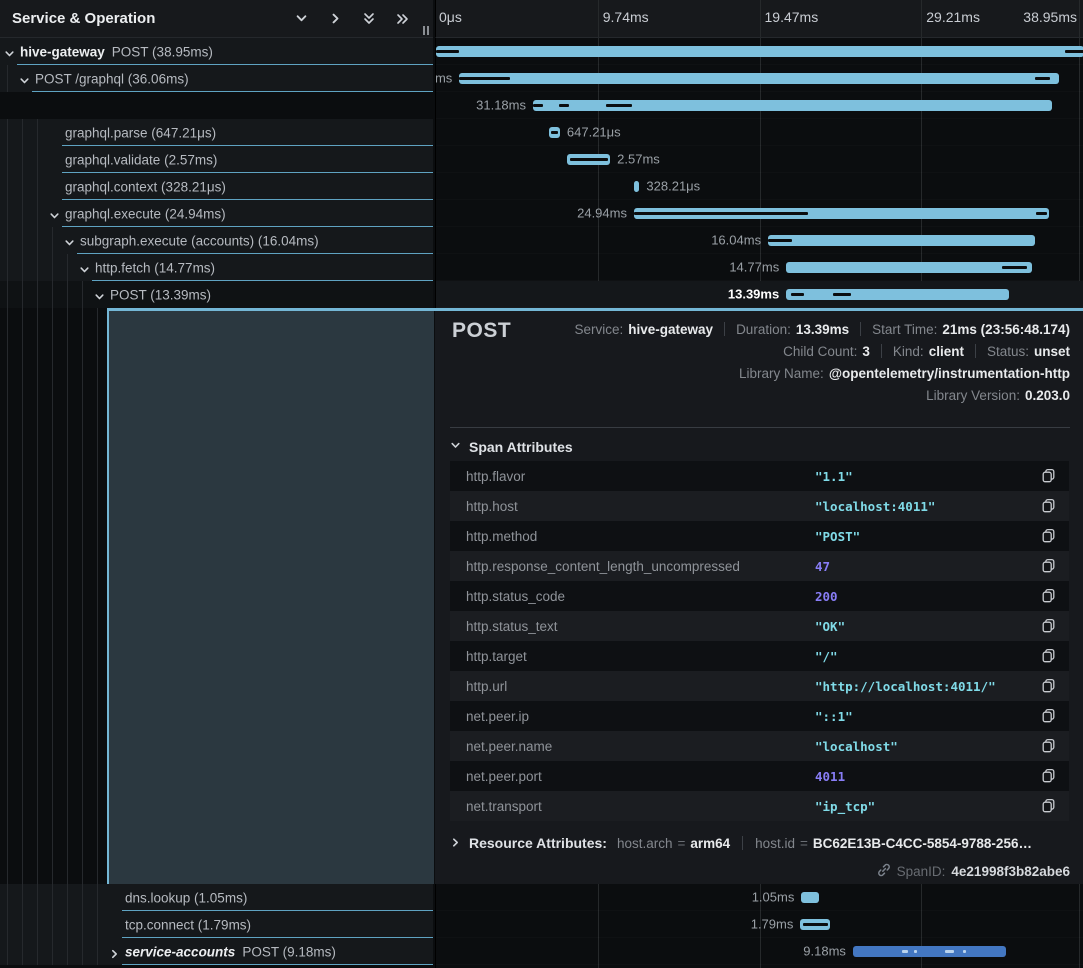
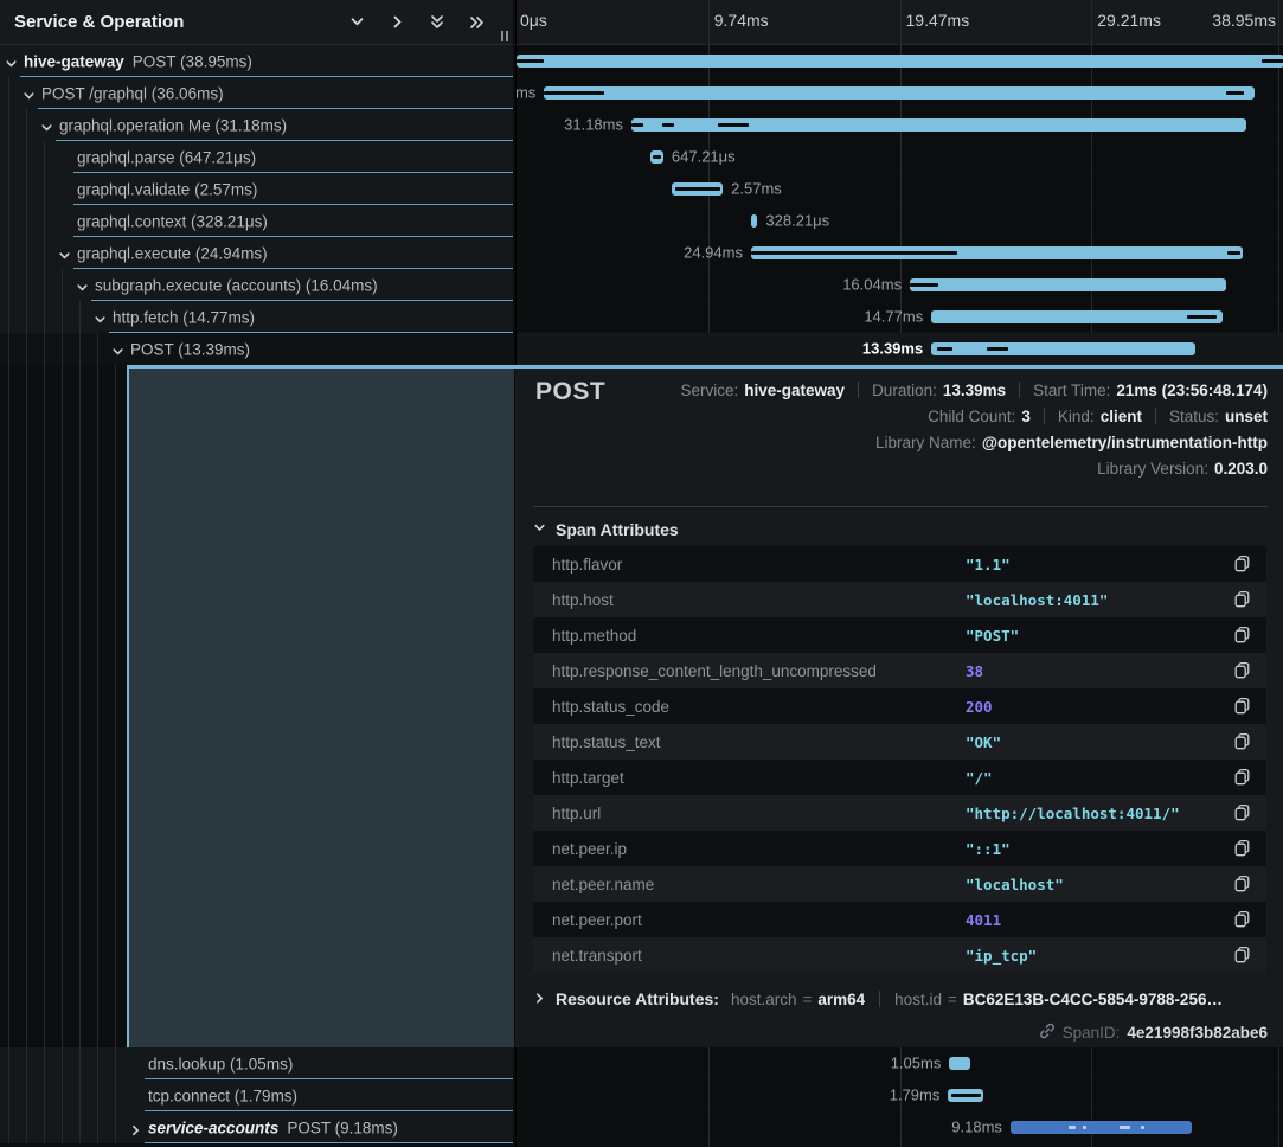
  Service & Operation
  0μs
  9.74ms
  19.47ms
  29.21ms
  38.95ms
  hive-gateway POST (38.95ms)
  POST /graphql (36.06ms)
+ graphql.operation Me (31.18ms)
  graphql.parse (647.21μs)
  graphql.validate (2.57ms)
  graphql.context (328.21μs)
  graphql.execute (24.94ms)
  subgraph.execute (accounts) (16.04ms)
  http.fetch (14.77ms)
  POST (13.39ms)
  31.18ms
  647.21μs
  2.57ms
  328.21μs
  24.94ms
  16.04ms
  14.77ms
  13.39ms
  POST
  Service:
  hive-gateway
  Duration:
  13.39ms
  Start Time:
  21ms (23:56:48.174)
  Child Count:
  3
  Kind:
  client
  Status:
  unset
  Library Name:
  @opentelemetry/instrumentation-http
  Library Version:
  0.203.0
  Span Attributes
  http.flavor
  "1.1"
  http.host
  "localhost:4011"
  http.method
  "POST"
  http.response_content_length_uncompressed
- 47
+ 38
  http.status_code
  200
  http.status_text
  "OK"
  http.target
  "/"
  http.url
  "http://localhost:4011/"
  net.peer.ip
  "::1"
  net.peer.name
  "localhost"
  net.peer.port
  4011
  net.transport
  "ip_tcp"
  Resource Attributes:
  host.arch
  =
  arm64
  host.id
  =
  BC62E13B-C4CC-5854-9788-256…
  SpanID:
  4e21998f3b82abe6
  dns.lookup (1.05ms)
  tcp.connect (1.79ms)
  service-accounts POST (9.18ms)
  1.05ms
  1.79ms
  9.18ms
